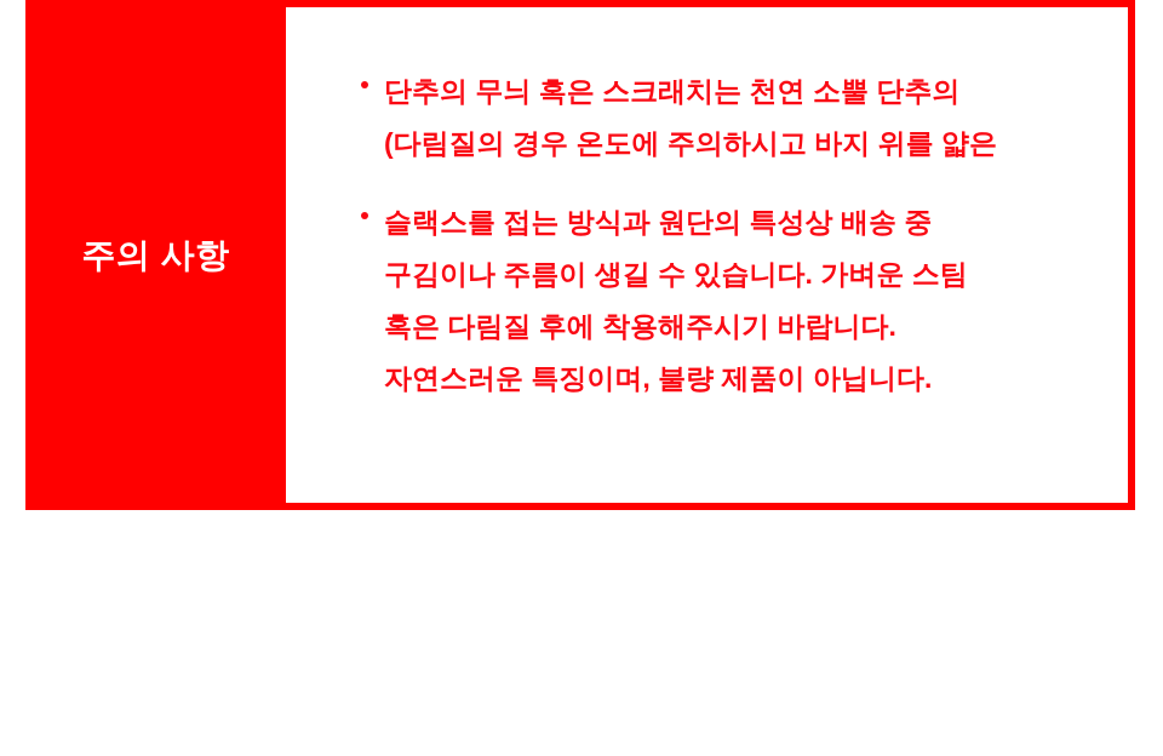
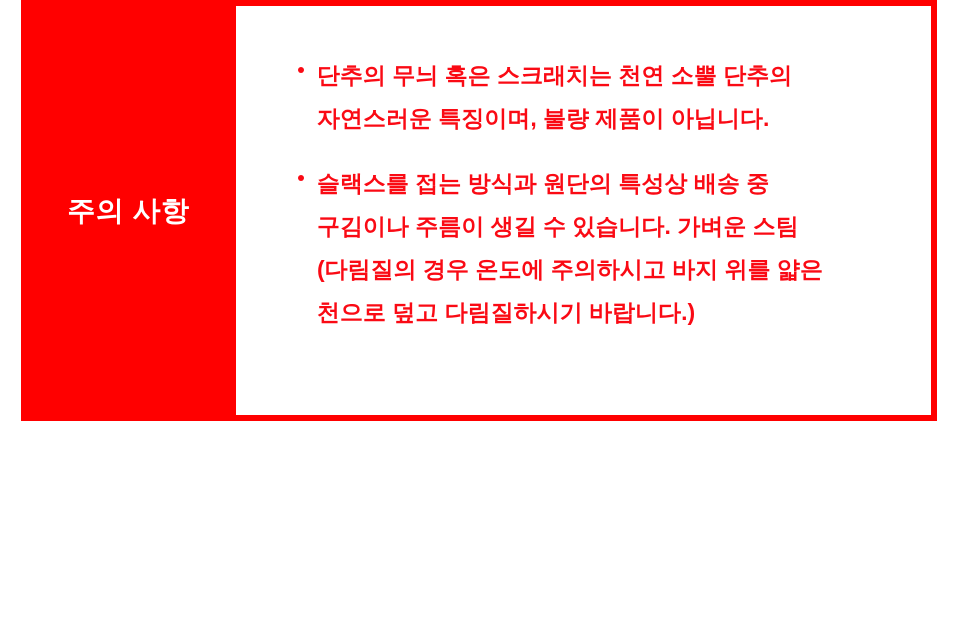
  주의 사항
  단추의 무늬 혹은 스크래치는 천연 소뿔 단추의
- (다림질의 경우 온도에 주의하시고 바지 위를 얇은
+ 자연스러운 특징이며, 불량 제품이 아닙니다.
  슬랙스를 접는 방식과 원단의 특성상 배송 중
  구김이나 주름이 생길 수 있습니다. 가벼운 스팀
- 혹은 다림질 후에 착용해주시기 바랍니다.
- 자연스러운 특징이며, 불량 제품이 아닙니다.
+ (다림질의 경우 온도에 주의하시고 바지 위를 얇은
+ 천으로 덮고 다림질하시기 바랍니다.)
